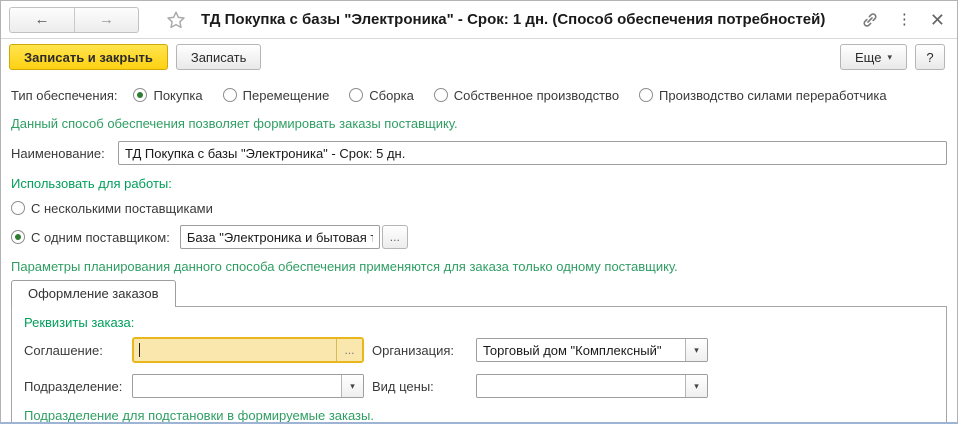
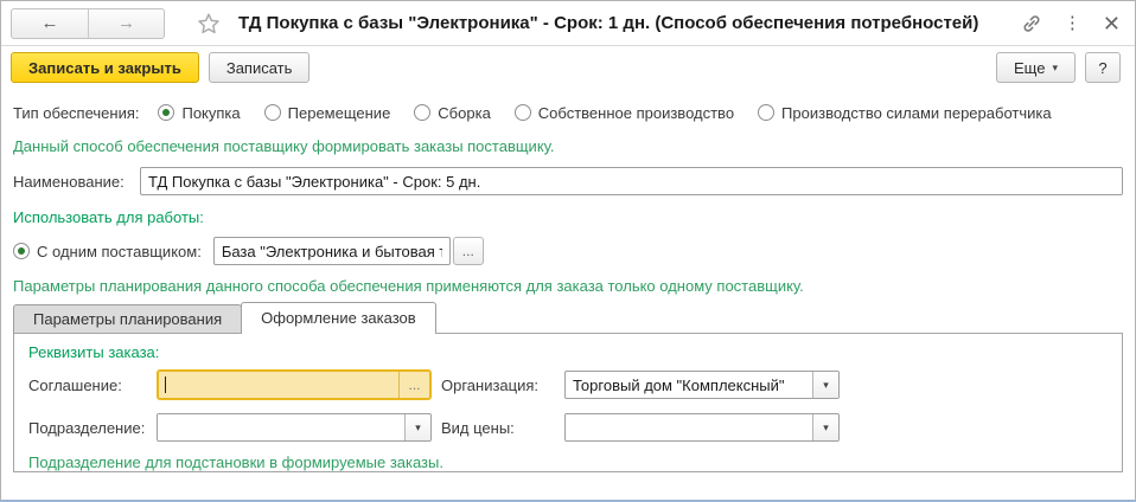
  ←
  →
  ТД Покупка с базы "Электроника" - Срок: 1 дн. (Способ обеспечения потребностей)
  ⋮
  ✕
  Записать и закрыть
  Записать
  Еще
  ▾
  ?
  Тип обеспечения:
  Покупка
  Перемещение
  Сборка
  Собственное производство
  Производство силами переработчика
- Данный способ обеспечения позволяет формировать заказы поставщику.
+ Данный способ обеспечения поставщику формировать заказы поставщику.
  Наименование:
  ТД Покупка с базы "Электроника" - Срок: 5 дн.
  Использовать для работы:
- С несколькими поставщиками
  С одним поставщиком:
  База "Электроника и бытовая
  ...
  Параметры планирования данного способа обеспечения применяются для заказа только одному поставщику.
+ Параметры планирования
  Оформление заказов
  Реквизиты заказа:
  Соглашение:
  ...
  Организация:
  Торговый дом "Комплексный"
  ▾
  Подразделение:
  ▾
  Вид цены:
  ▾
  Подразделение для подстановки в формируемые заказы.
